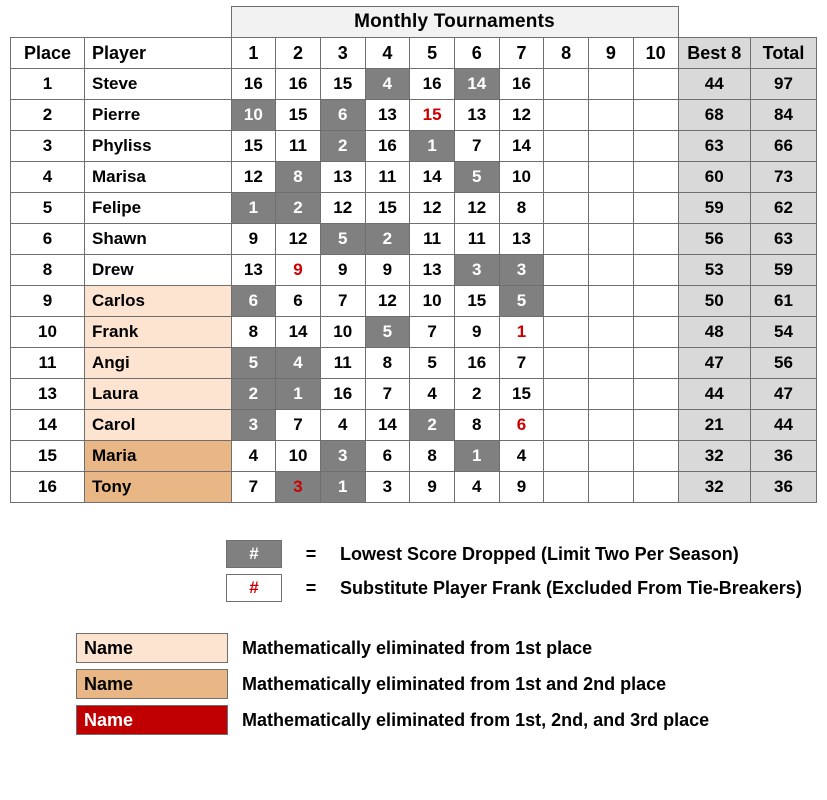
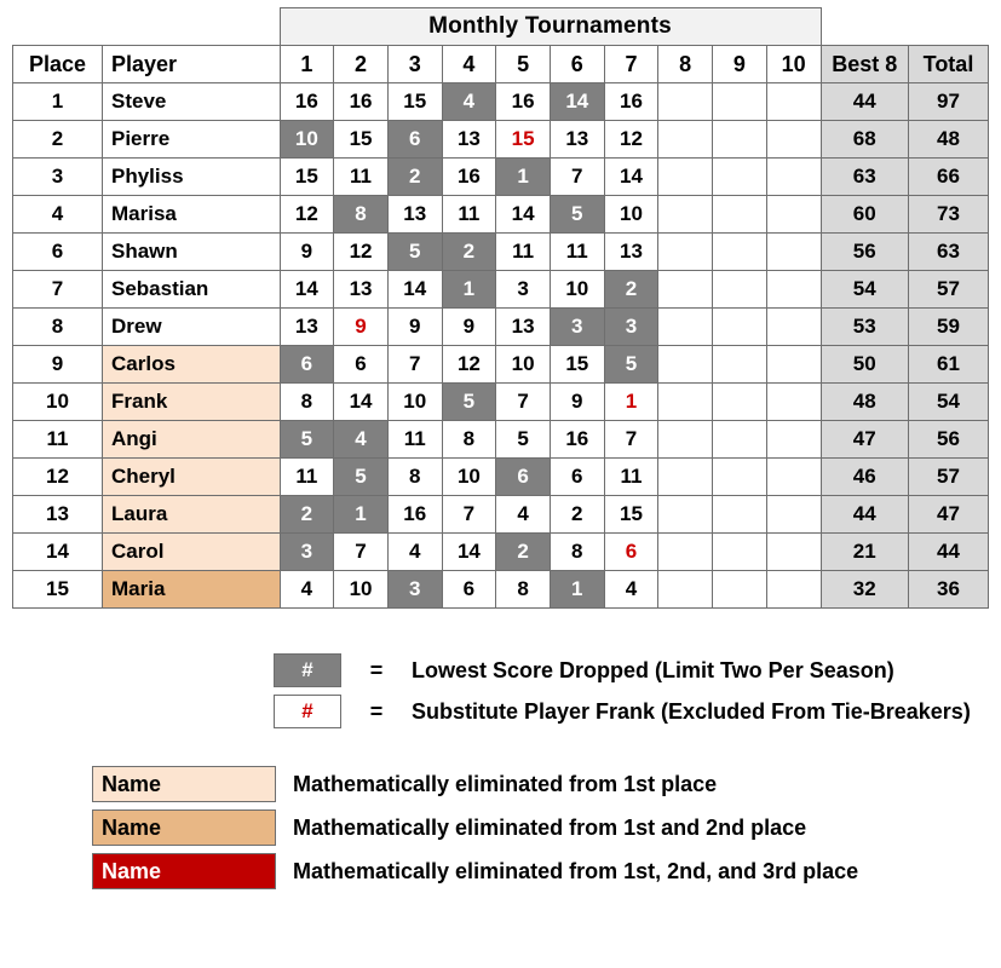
  		Monthly Tournaments
  Place	Player	1	2	3	4	5	6	7	8	9	10	Best 8	Total
  1	Steve	16	16	15	4	16	14	16				44	97
- 2	Pierre	10	15	6	13	15	13	12				68	84
+ 2	Pierre	10	15	6	13	15	13	12				68	48
  3	Phyliss	15	11	2	16	1	7	14				63	66
  4	Marisa	12	8	13	11	14	5	10				60	73
- 5	Felipe	1	2	12	15	12	12	8				59	62
  6	Shawn	9	12	5	2	11	11	13				56	63
+ 7	Sebastian	14	13	14	1	3	10	2				54	57
  8	Drew	13	9	9	9	13	3	3				53	59
  9	Carlos	6	6	7	12	10	15	5				50	61
  10	Frank	8	14	10	5	7	9	1				48	54
  11	Angi	5	4	11	8	5	16	7				47	56
+ 12	Cheryl	11	5	8	10	6	6	11				46	57
  13	Laura	2	1	16	7	4	2	15				44	47
  14	Carol	3	7	4	14	2	8	6				21	44
  15	Maria	4	10	3	6	8	1	4				32	36
- 16	Tony	7	3	1	3	9	4	9				32	36
  #
  =
  Lowest Score Dropped (Limit Two Per Season)
  #
  =
  Substitute Player Frank (Excluded From Tie-Breakers)
  Name
  Mathematically eliminated from 1st place
  Name
  Mathematically eliminated from 1st and 2nd place
  Name
  Mathematically eliminated from 1st, 2nd, and 3rd place
